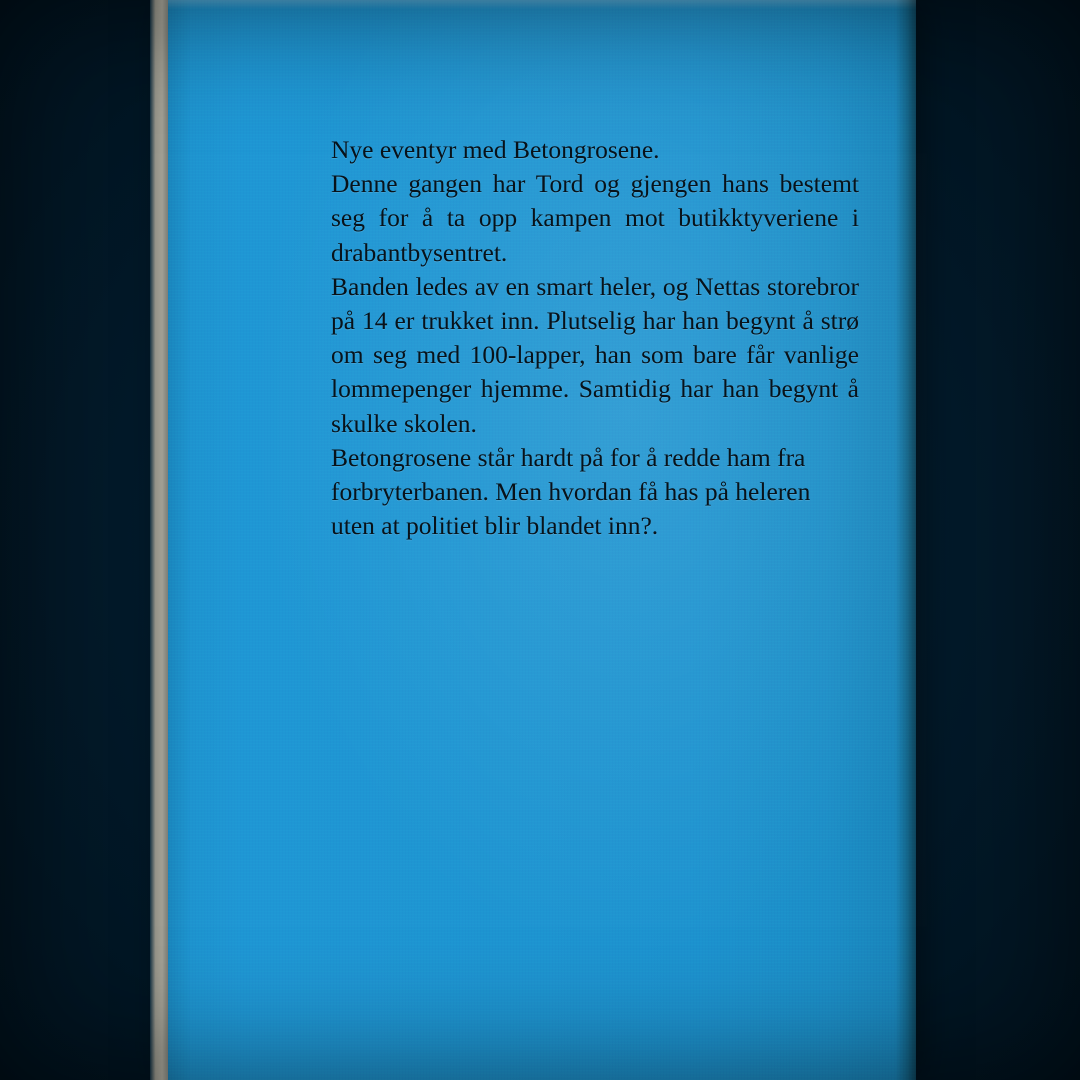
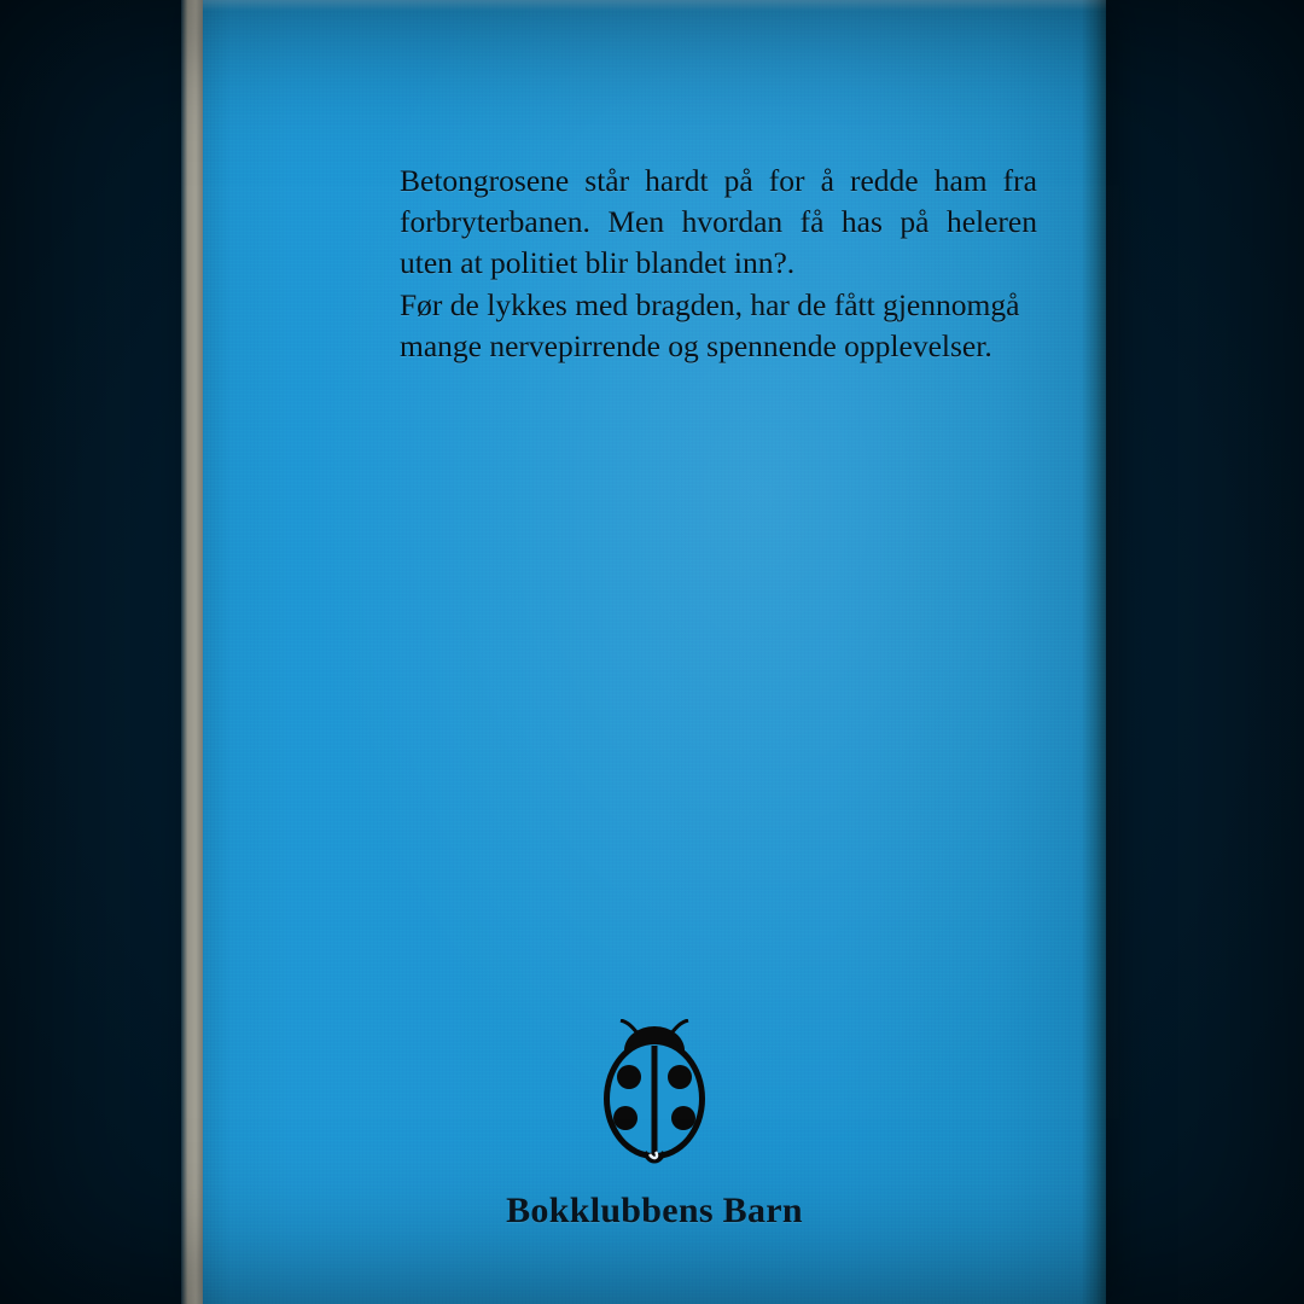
- Nye eventyr med Betongrosene.
- Denne gangen har Tord og gjengen hans bestemt seg for å ta opp kampen mot butikktyveriene i drabantbysentret.
- Banden ledes av en smart heler, og Nettas storebror på 14 er trukket inn. Plutselig har han begynt å strø om seg med 100-lapper, han som bare får vanlige lommepenger hjemme. Samtidig har han begynt å skulke skolen.
  Betongrosene står hardt på for å redde ham fra forbryterbanen. Men hvordan få has på heleren uten at politiet blir blandet inn?.
+ Før de lykkes med bragden, har de fått gjennomgå mange nervepirrende og spennende opplevelser.
+ Bokklubbens Barn
